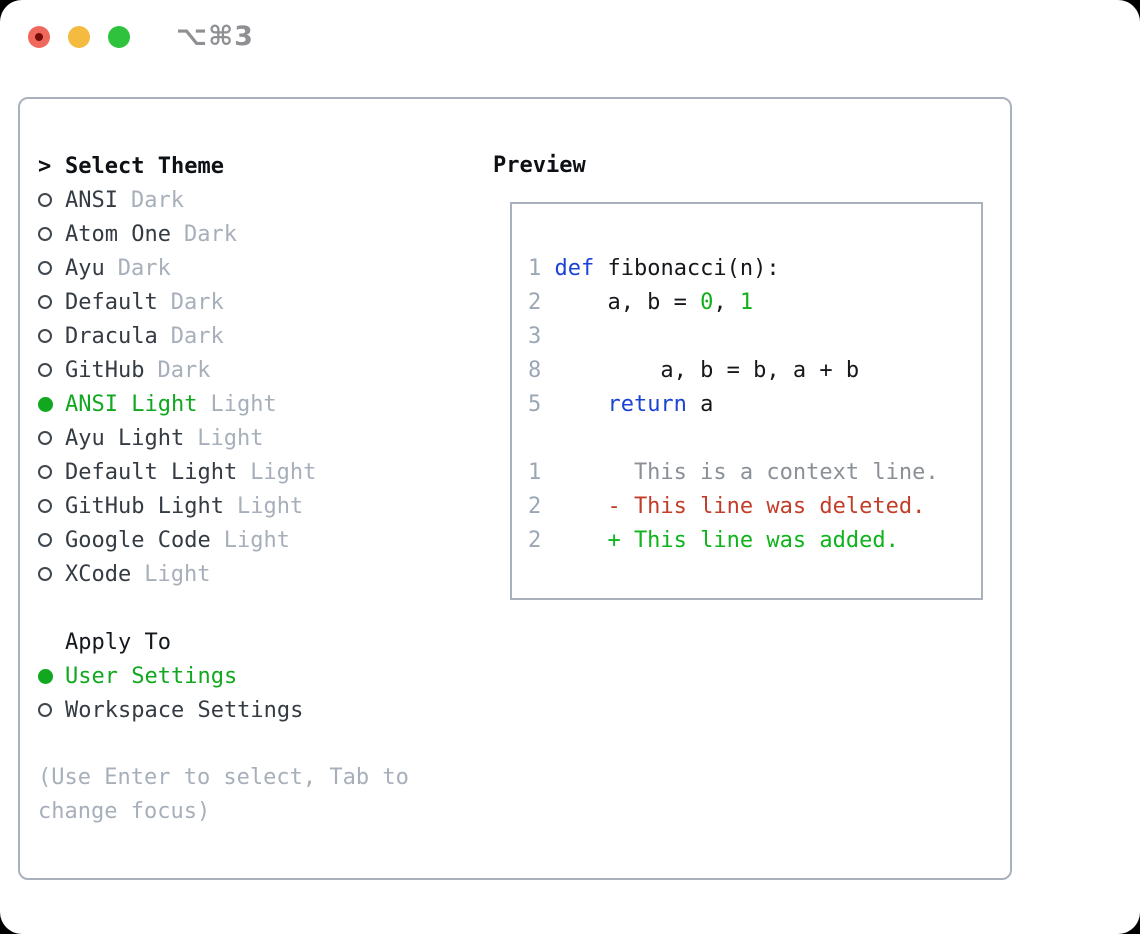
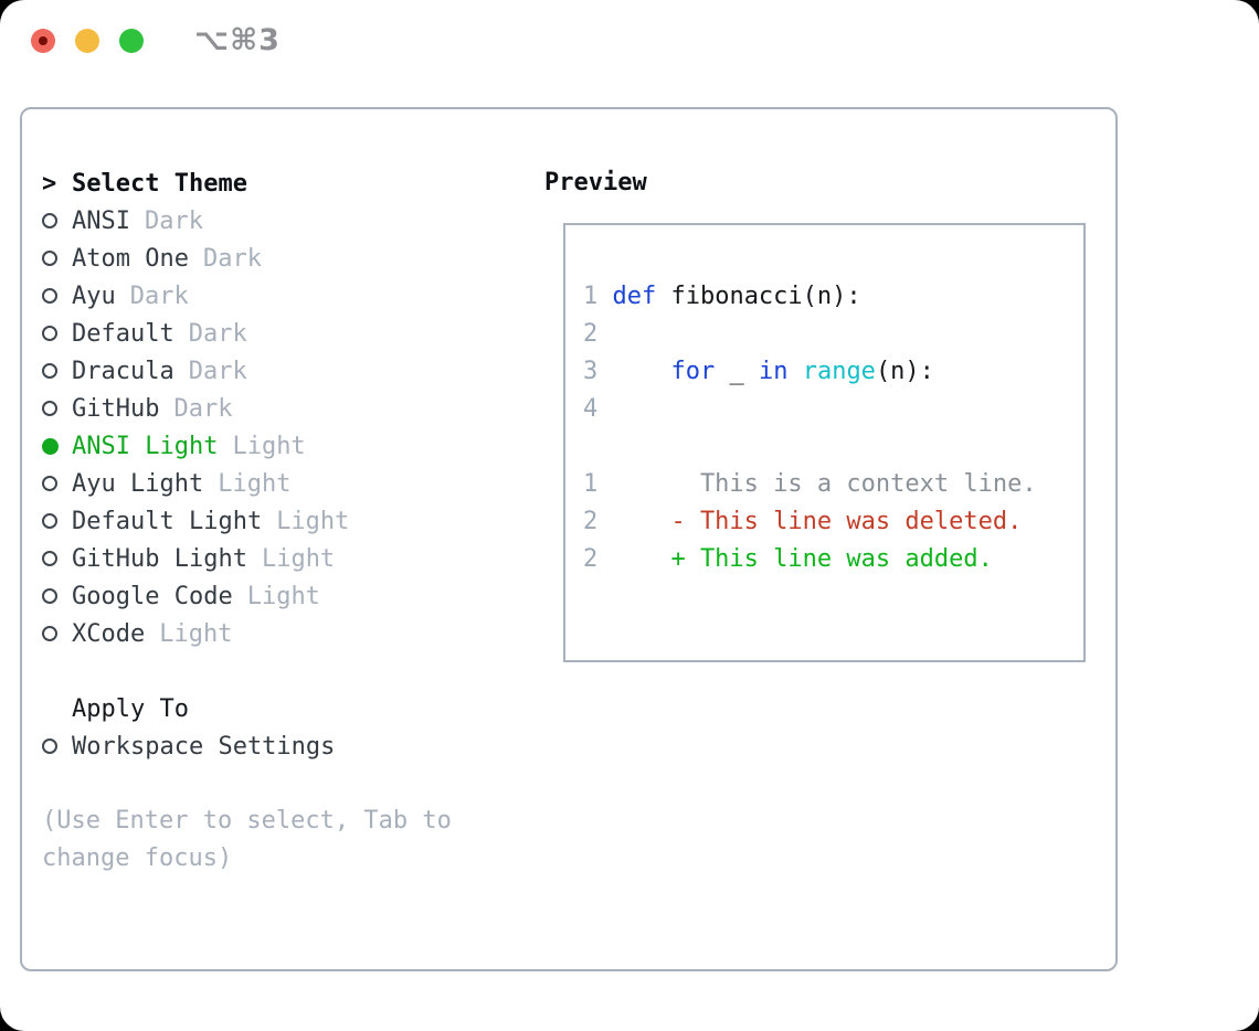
  ⌥⌘3
  >
  Select Theme
  ANSI
  Dark
  Atom One
  Dark
  Ayu
  Dark
  Default
  Dark
  Dracula
  Dark
  GitHub
  Dark
  ANSI Light
  Light
  Ayu Light
  Light
  Default Light
  Light
  GitHub Light
  Light
  Google Code
  Light
  XCode
  Light
  Apply To
- User Settings
  Workspace Settings
  (Use Enter to select, Tab to
  change focus)
  Preview
  1
  def fibonacci(n):
  2
- a, b = 0, 1
  3
+ for _ in range(n):
- 8
+ 4
- a, b = b, a + b
- 5
- return a
  1
  This is a context line.
  2
  - This line was deleted.
  2
  + This line was added.
